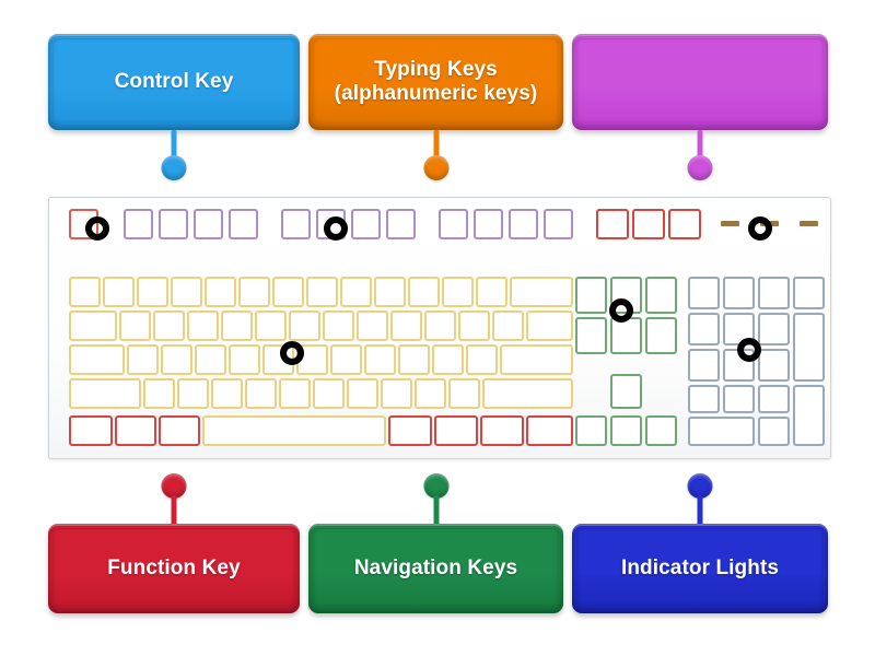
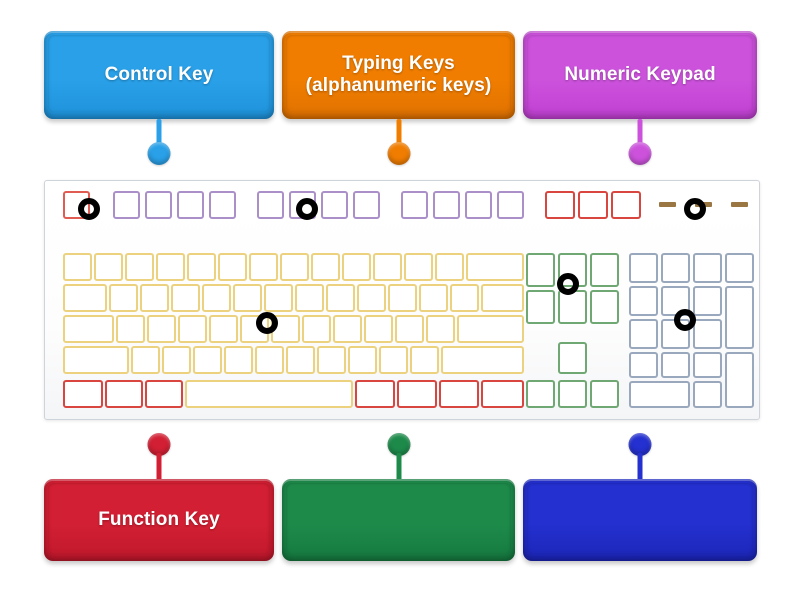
  Control Key
  Typing Keys
  (alphanumeric keys)
+ Numeric Keypad
  Function Key
- Navigation Keys
- Indicator Lights
